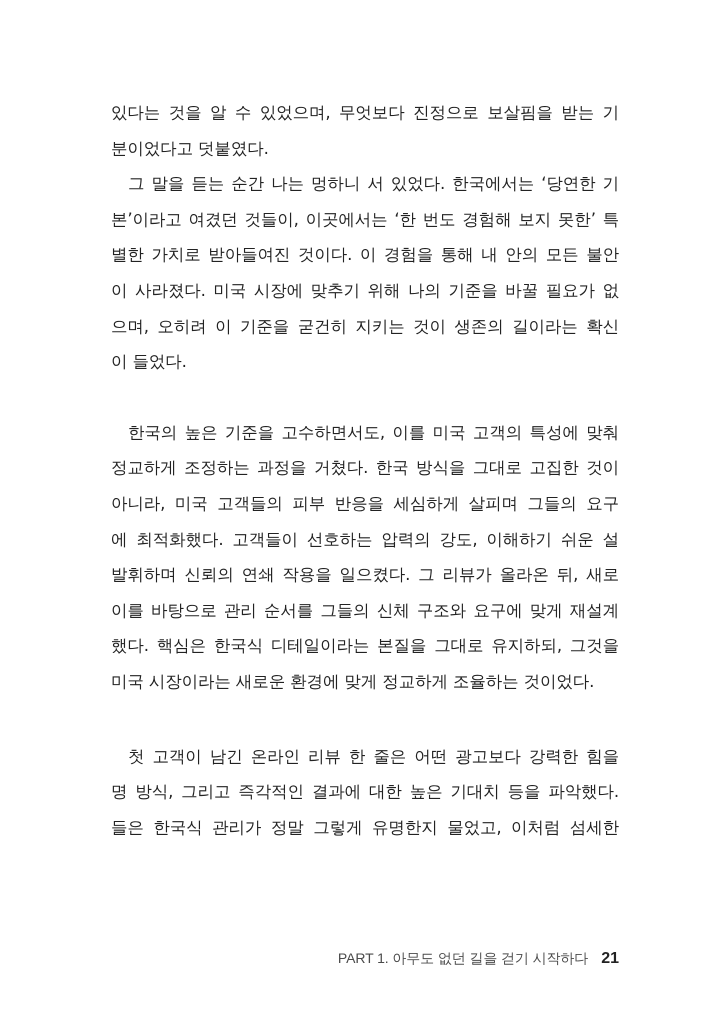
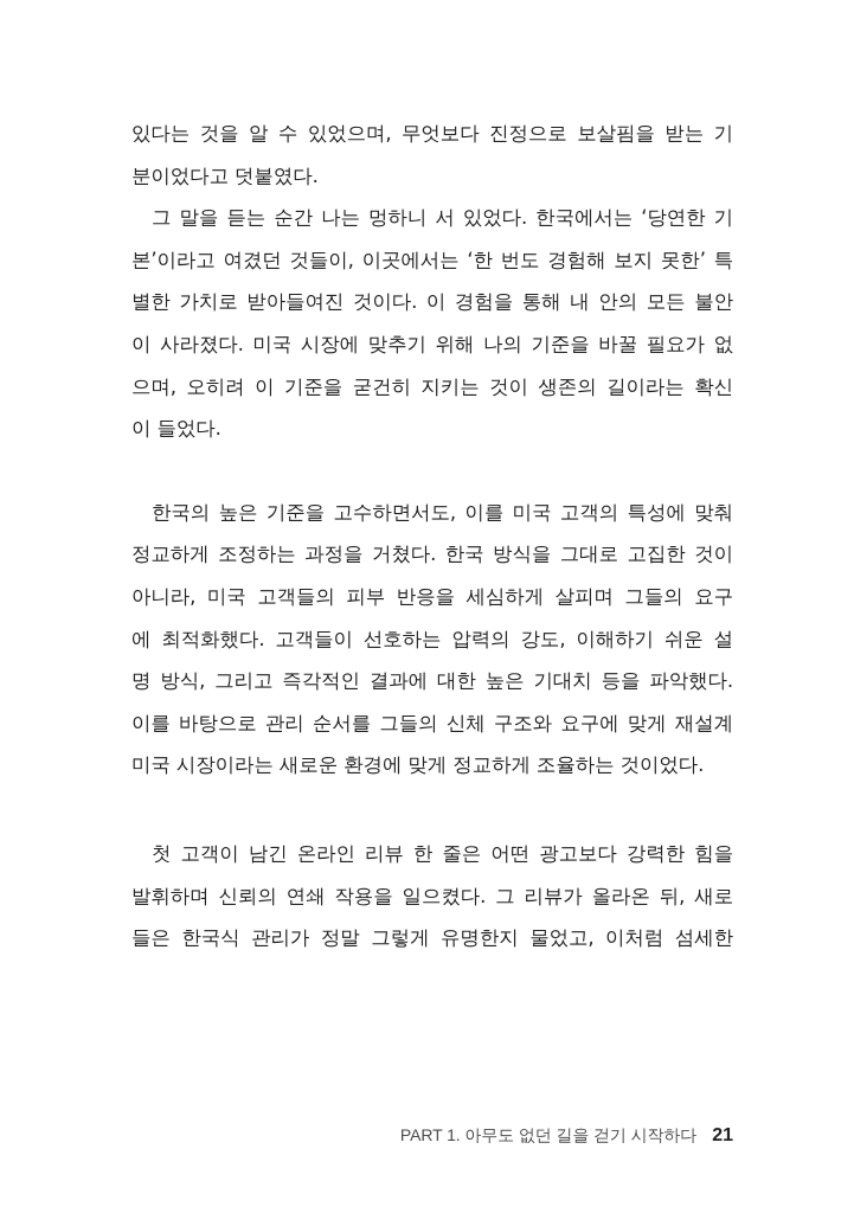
  있다는 것을 알 수 있었으며, 무엇보다 진정으로 보살핌을 받는 기
  분이었다고 덧붙였다.
  그 말을 듣는 순간 나는 멍하니 서 있었다. 한국에서는 ‘당연한 기
  본’이라고 여겼던 것들이, 이곳에서는 ‘한 번도 경험해 보지 못한’ 특
  별한 가치로 받아들여진 것이다. 이 경험을 통해 내 안의 모든 불안
  이 사라졌다. 미국 시장에 맞추기 위해 나의 기준을 바꿀 필요가 없
  으며, 오히려 이 기준을 굳건히 지키는 것이 생존의 길이라는 확신
  이 들었다.
  한국의 높은 기준을 고수하면서도, 이를 미국 고객의 특성에 맞춰
  정교하게 조정하는 과정을 거쳤다. 한국 방식을 그대로 고집한 것이
  아니라, 미국 고객들의 피부 반응을 세심하게 살피며 그들의 요구
  에 최적화했다. 고객들이 선호하는 압력의 강도, 이해하기 쉬운 설
- 발휘하며 신뢰의 연쇄 작용을 일으켰다. 그 리뷰가 올라온 뒤, 새로
+ 명 방식, 그리고 즉각적인 결과에 대한 높은 기대치 등을 파악했다.
  이를 바탕으로 관리 순서를 그들의 신체 구조와 요구에 맞게 재설계
- 했다. 핵심은 한국식 디테일이라는 본질을 그대로 유지하되, 그것을
  미국 시장이라는 새로운 환경에 맞게 정교하게 조율하는 것이었다.
  첫 고객이 남긴 온라인 리뷰 한 줄은 어떤 광고보다 강력한 힘을
- 명 방식, 그리고 즉각적인 결과에 대한 높은 기대치 등을 파악했다.
+ 발휘하며 신뢰의 연쇄 작용을 일으켰다. 그 리뷰가 올라온 뒤, 새로
  들은 한국식 관리가 정말 그렇게 유명한지 물었고, 이처럼 섬세한
  PART 1. 아무도 없던 길을 걷기 시작하다
  21
